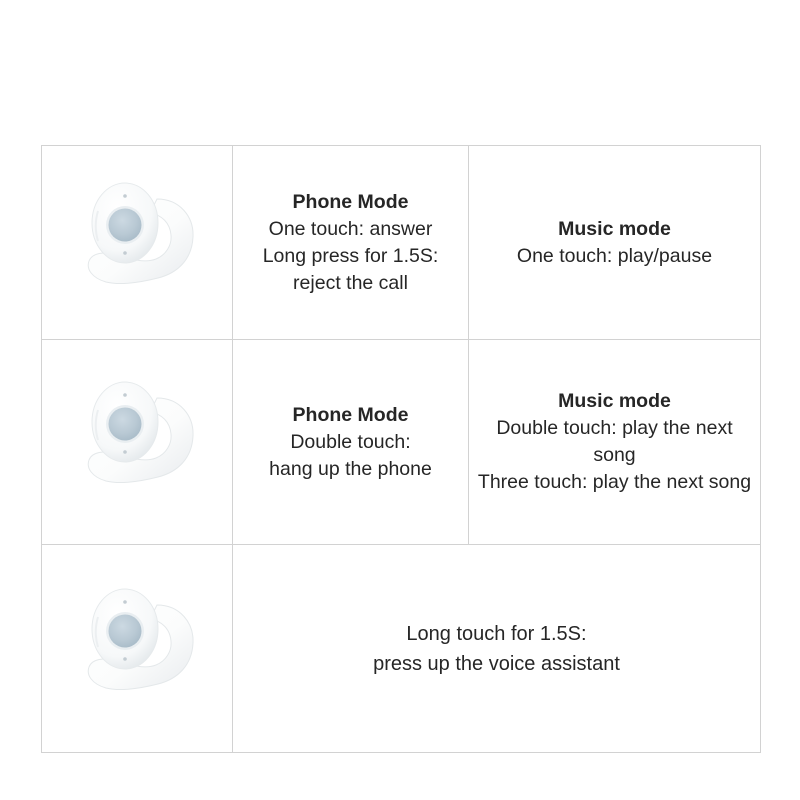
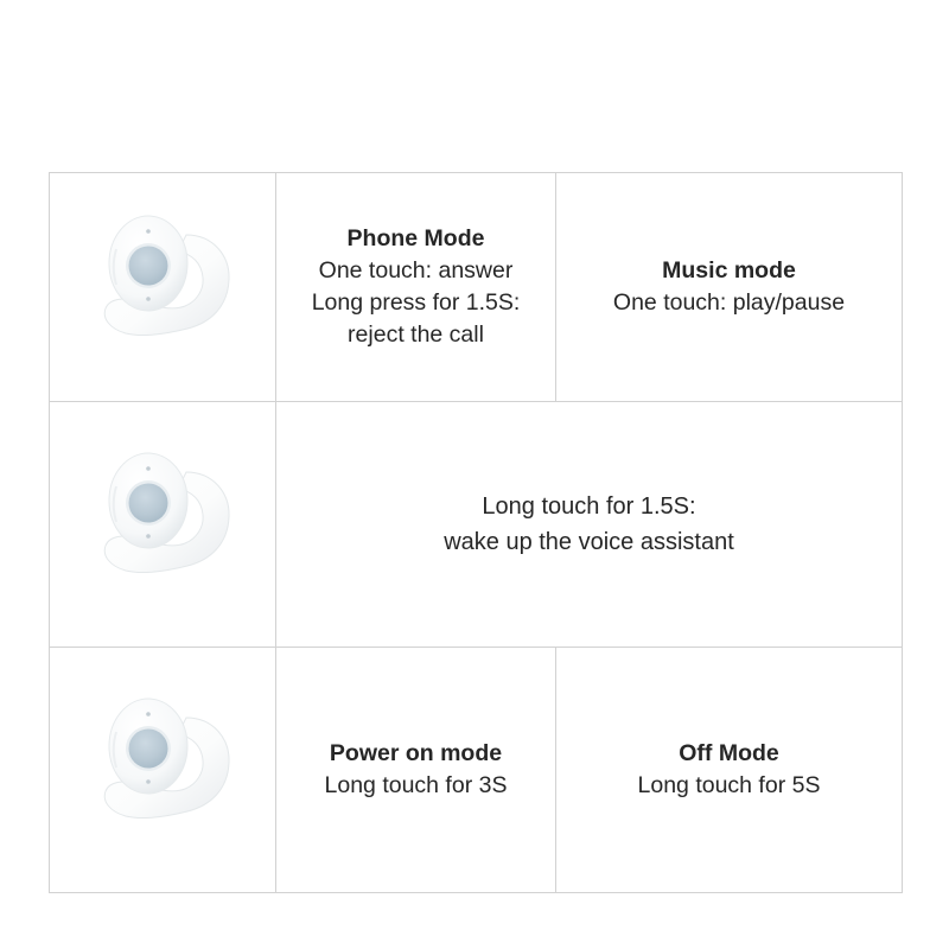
  	Phone Mode One touch: answer Long press for 1.5S: reject the call	Music mode One touch: play/pause
- 	Phone Mode Double touch: hang up the phone	Music mode Double touch: play the next song Three touch: play the next song
- 	Long touch for 1.5S: press up the voice assistant
+ 	Long touch for 1.5S: wake up the voice assistant
+ 	Power on mode Long touch for 3S	Off Mode Long touch for 5S
